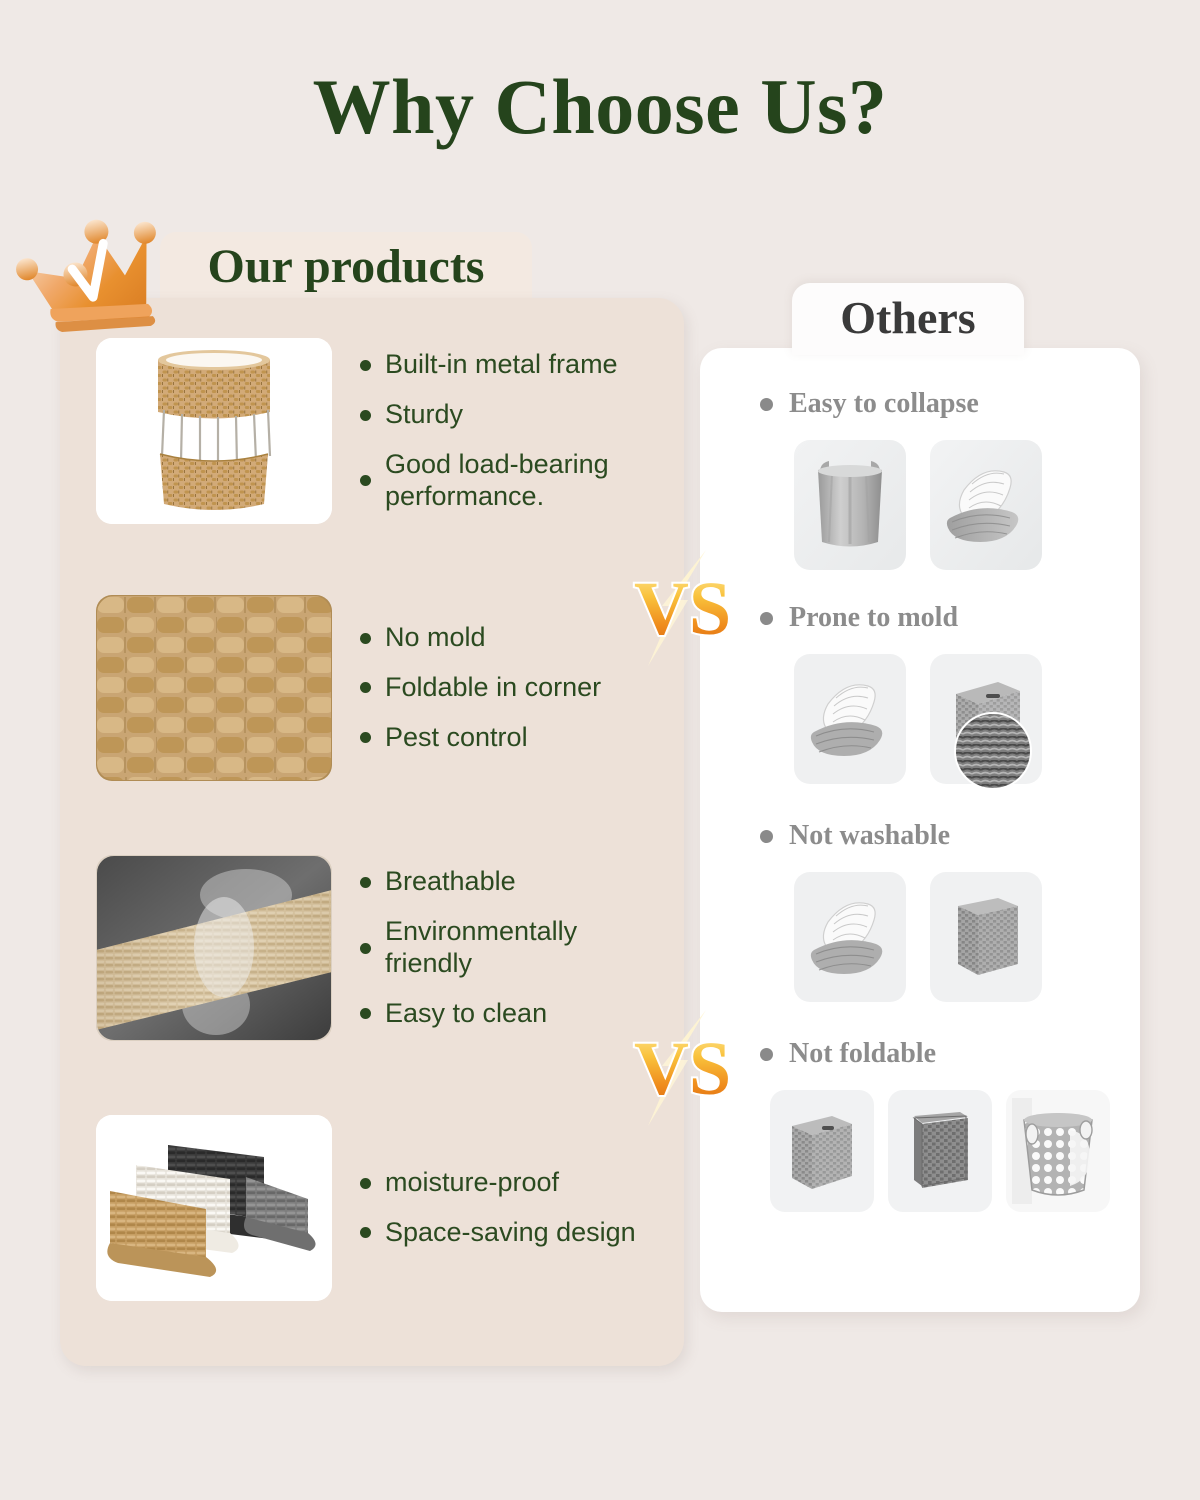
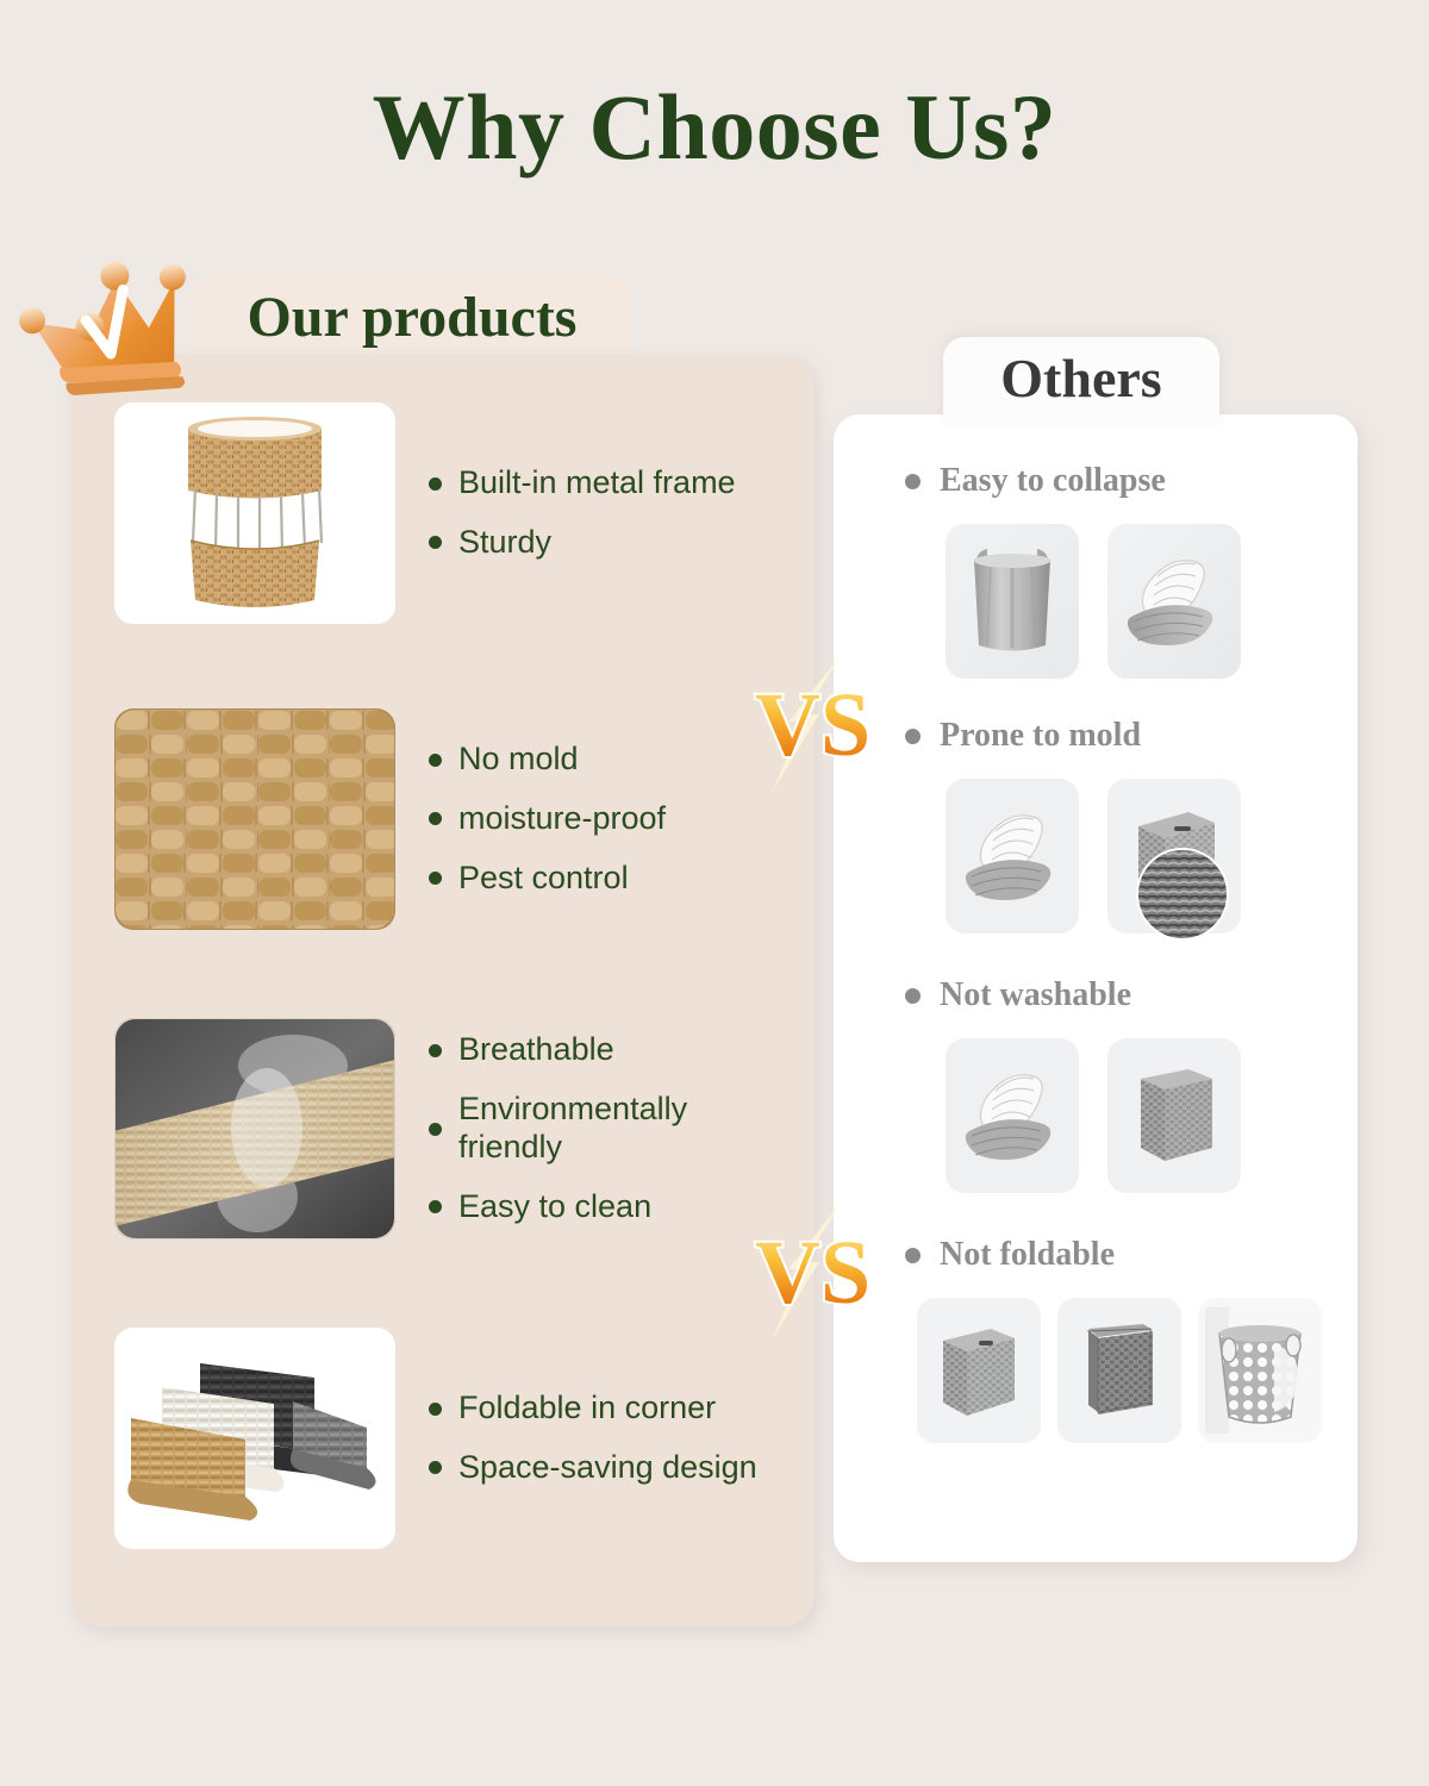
  Why Choose Us?
  Others
  Easy to collapse
  Prone to mold
  Not washable
  Not foldable
  Our products
  Built-in metal frame
  Sturdy
- Good load-bearing performance.
  No mold
- Foldable in corner
+ moisture-proof
  Pest control
  Breathable
  Environmentally friendly
  Easy to clean
- moisture-proof
+ Foldable in corner
  Space-saving design
  VS
  VS
